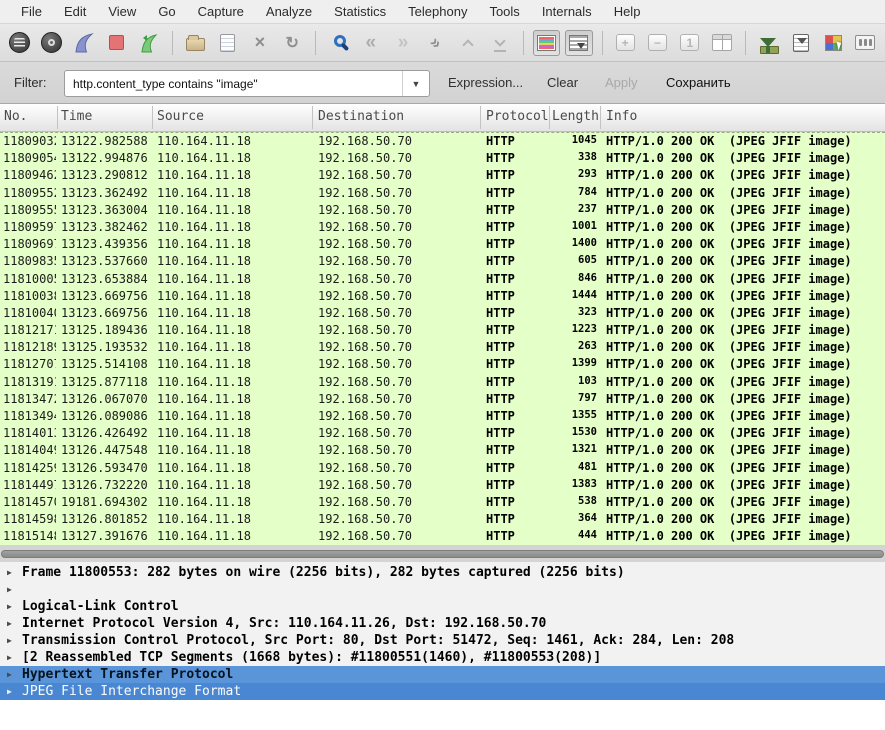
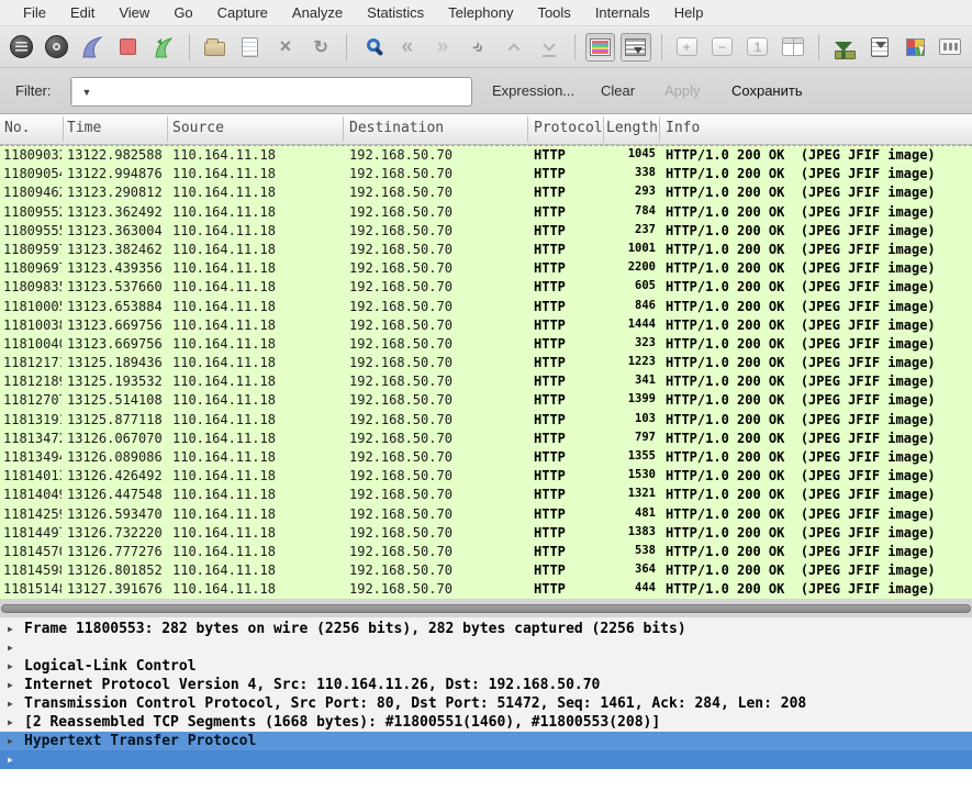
  File
  Edit
  View
  Go
  Capture
  Analyze
  Statistics
  Telephony
  Tools
  Internals
  Help
  ×
  ↻
  «
  »
  +
  −
  1
  Filter:
- http.content_type contains "image"
  ▼
  Expression...
  Clear
  Apply
  Сохранить
  No.
  Time
  Source
  Destination
  Protocol
  Length
  Info
  1180903
  13122.982588
  110.164.11.18
  192.168.50.70
  HTTP
  1045
  HTTP/1.0 200 OK (JPEG JFIF image)
  1180905
  13122.994876
  110.164.11.18
  192.168.50.70
  HTTP
  338
  HTTP/1.0 200 OK (JPEG JFIF image)
  1180946
  13123.290812
  110.164.11.18
  192.168.50.70
  HTTP
  293
  HTTP/1.0 200 OK (JPEG JFIF image)
  1180955
  13123.362492
  110.164.11.18
  192.168.50.70
  HTTP
  784
  HTTP/1.0 200 OK (JPEG JFIF image)
  1180955
  13123.363004
  110.164.11.18
  192.168.50.70
  HTTP
  237
  HTTP/1.0 200 OK (JPEG JFIF image)
  1180959
  13123.382462
  110.164.11.18
  192.168.50.70
  HTTP
  1001
  HTTP/1.0 200 OK (JPEG JFIF image)
  1180969
  13123.439356
  110.164.11.18
  192.168.50.70
  HTTP
- 1400
+ 2200
  HTTP/1.0 200 OK (JPEG JFIF image)
  1180983
  13123.537660
  110.164.11.18
  192.168.50.70
  HTTP
  605
  HTTP/1.0 200 OK (JPEG JFIF image)
  1181000
  13123.653884
  110.164.11.18
  192.168.50.70
  HTTP
  846
  HTTP/1.0 200 OK (JPEG JFIF image)
  1181003
  13123.669756
  110.164.11.18
  192.168.50.70
  HTTP
  1444
  HTTP/1.0 200 OK (JPEG JFIF image)
  1181004
  13123.669756
  110.164.11.18
  192.168.50.70
  HTTP
  323
  HTTP/1.0 200 OK (JPEG JFIF image)
  1181217
  13125.189436
  110.164.11.18
  192.168.50.70
  HTTP
  1223
  HTTP/1.0 200 OK (JPEG JFIF image)
  1181218
  13125.193532
  110.164.11.18
  192.168.50.70
  HTTP
- 263
+ 341
  HTTP/1.0 200 OK (JPEG JFIF image)
  1181270
  13125.514108
  110.164.11.18
  192.168.50.70
  HTTP
  1399
  HTTP/1.0 200 OK (JPEG JFIF image)
  1181319
  13125.877118
  110.164.11.18
  192.168.50.70
  HTTP
  103
  HTTP/1.0 200 OK (JPEG JFIF image)
  1181347
  13126.067070
  110.164.11.18
  192.168.50.70
  HTTP
  797
  HTTP/1.0 200 OK (JPEG JFIF image)
  1181349
  13126.089086
  110.164.11.18
  192.168.50.70
  HTTP
  1355
  HTTP/1.0 200 OK (JPEG JFIF image)
  1181401
  13126.426492
  110.164.11.18
  192.168.50.70
  HTTP
  1530
  HTTP/1.0 200 OK (JPEG JFIF image)
  1181404
  13126.447548
  110.164.11.18
  192.168.50.70
  HTTP
  1321
  HTTP/1.0 200 OK (JPEG JFIF image)
  1181425
  13126.593470
  110.164.11.18
  192.168.50.70
  HTTP
  481
  HTTP/1.0 200 OK (JPEG JFIF image)
  1181449
  13126.732220
  110.164.11.18
  192.168.50.70
  HTTP
  1383
  HTTP/1.0 200 OK (JPEG JFIF image)
  1181457
- 19181.694302
+ 13126.777276
  110.164.11.18
  192.168.50.70
  HTTP
  538
  HTTP/1.0 200 OK (JPEG JFIF image)
  1181459
  13126.801852
  110.164.11.18
  192.168.50.70
  HTTP
  364
  HTTP/1.0 200 OK (JPEG JFIF image)
  1181514
  13127.391676
  110.164.11.18
  192.168.50.70
  HTTP
  444
  HTTP/1.0 200 OK (JPEG JFIF image)
  ▶
  Frame 11800553: 282 bytes on wire (2256 bits), 282 bytes captured (2256 bits)
  ▶
  ▶
  Logical-Link Control
  ▶
  Internet Protocol Version 4, Src: 110.164.11.26, Dst: 192.168.50.70
  ▶
  Transmission Control Protocol, Src Port: 80, Dst Port: 51472, Seq: 1461, Ack: 284, Len: 208
  ▶
  [2 Reassembled TCP Segments (1668 bytes): #11800551(1460), #11800553(208)]
  ▶
  Hypertext Transfer Protocol
  ▶
- JPEG File Interchange Format
